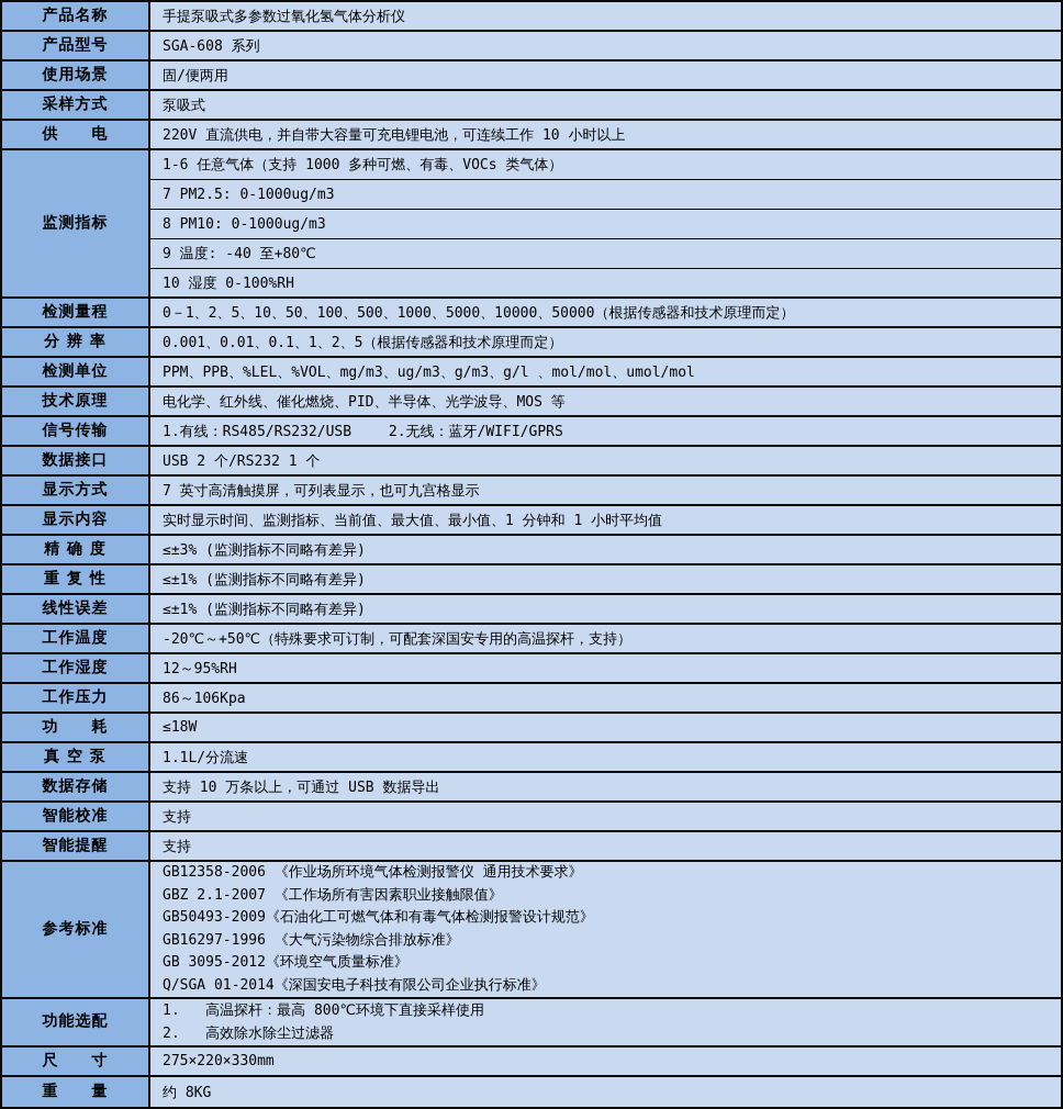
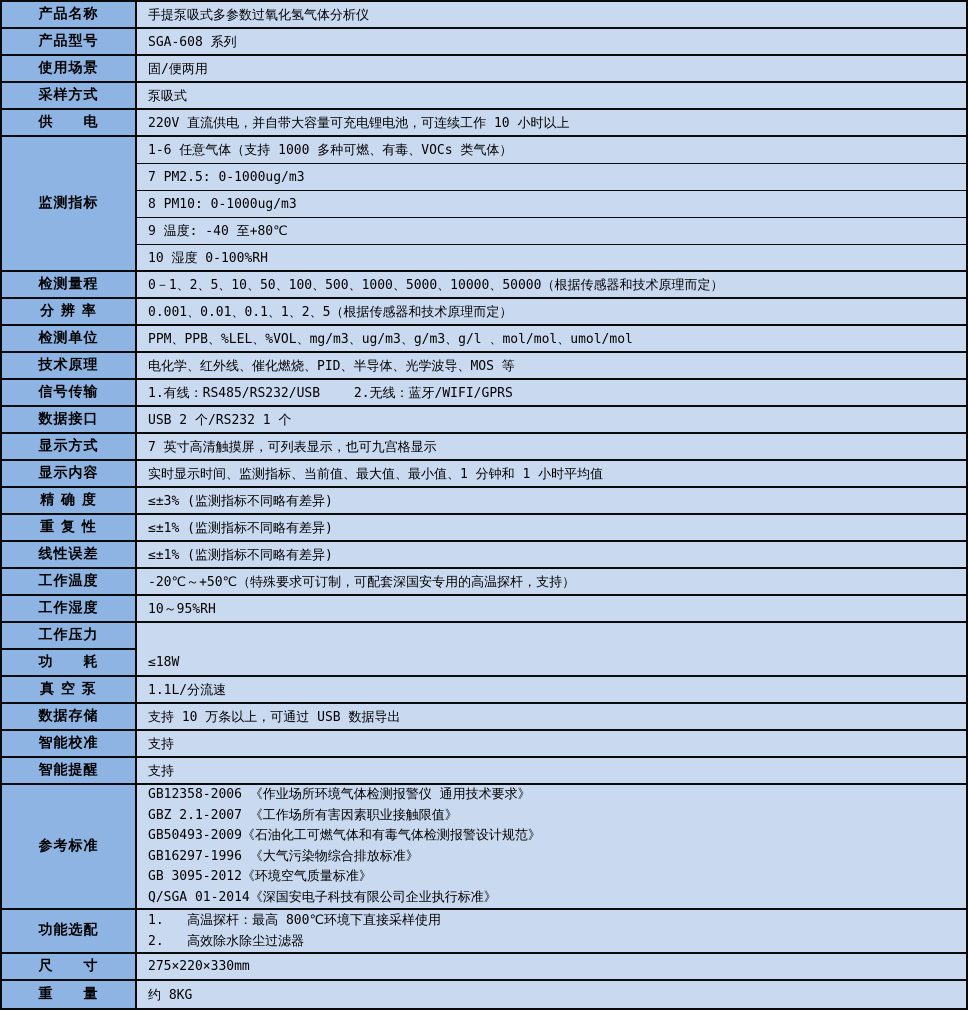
  产品名称
  手提泵吸式多参数过氧化氢气体分析仪
  产品型号
  SGA-608 系列
  使用场景
  固/便两用
  采样方式
  泵吸式
  供 电
  220V 直流供电，并自带大容量可充电锂电池，可连续工作 10 小时以上
  监测指标
  1-6 任意气体（支持 1000 多种可燃、有毒、VOCs 类气体）
  7 PM2.5: 0-1000ug/m3
  8 PM10: 0-1000ug/m3
  9 温度: -40 至+80℃
  10 湿度 0-100%RH
  检测量程
  0－1、2、5、10、50、100、500、1000、5000、10000、50000（根据传感器和技术原理而定）
  分 辨 率
  0.001、0.01、0.1、1、2、5（根据传感器和技术原理而定）
  检测单位
  PPM、PPB、%LEL、%VOL、mg/m3、ug/m3、g/m3、g/l 、mol/mol、umol/mol
  技术原理
  电化学、红外线、催化燃烧、PID、半导体、光学波导、MOS 等
  信号传输
  1.有线：RS485/RS232/USB 2.无线：蓝牙/WIFI/GPRS
  数据接口
  USB 2 个/RS232 1 个
  显示方式
  7 英寸高清触摸屏，可列表显示，也可九宫格显示
  显示内容
  实时显示时间、监测指标、当前值、最大值、最小值、1 分钟和 1 小时平均值
  精 确 度
  ≤±3% (监测指标不同略有差异)
  重 复 性
  ≤±1% (监测指标不同略有差异)
  线性误差
  ≤±1% (监测指标不同略有差异)
  工作温度
  -20℃～+50℃（特殊要求可订制，可配套深国安专用的高温探杆，支持）
  工作湿度
- 12～95%RH
+ 10～95%RH
  工作压力
- 86～106Kpa
  功 耗
  ≤18W
  真 空 泵
  1.1L/分流速
  数据存储
  支持 10 万条以上，可通过 USB 数据导出
  智能校准
  支持
  智能提醒
  支持
  参考标准
  GB12358-2006 《作业场所环境气体检测报警仪 通用技术要求》
  GBZ 2.1-2007 《工作场所有害因素职业接触限值》
  GB50493-2009《石油化工可燃气体和有毒气体检测报警设计规范》
  GB16297-1996 《大气污染物综合排放标准》
  GB 3095-2012《环境空气质量标准》
  Q/SGA 01-2014《深国安电子科技有限公司企业执行标准》
  功能选配
  1. 高温探杆：最高 800℃环境下直接采样使用
  2. 高效除水除尘过滤器
  尺 寸
  275×220×330mm
  重 量
  约 8KG
